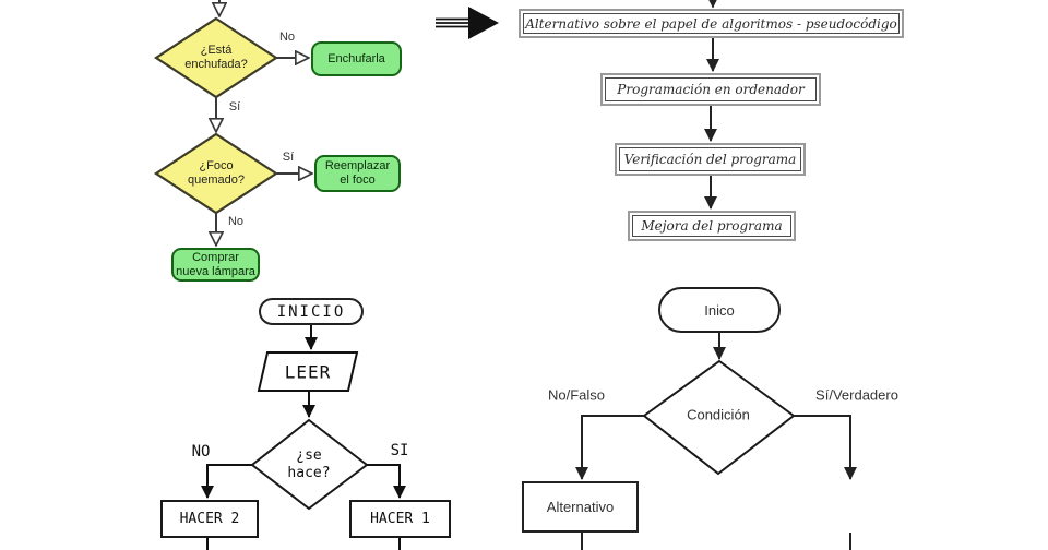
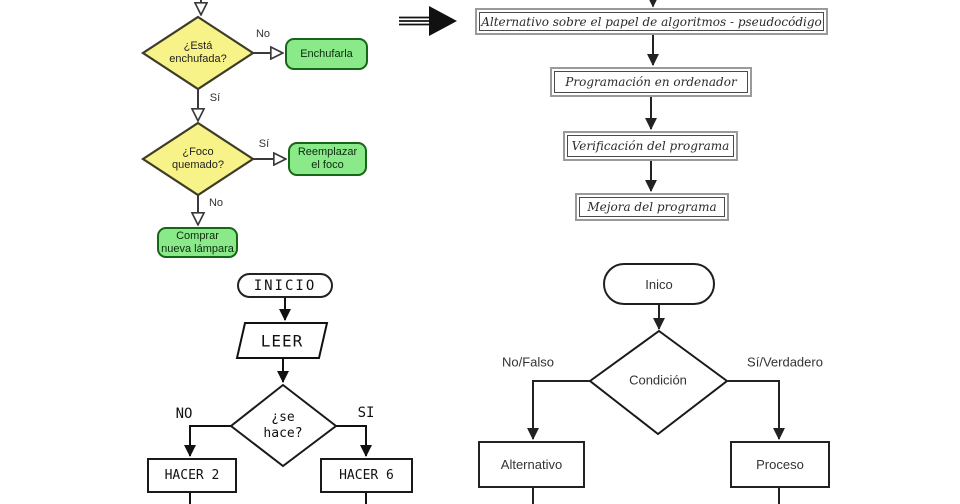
  ¿Está
  enchufada?
  No
  Enchufarla
  Sí
  ¿Foco
  quemado?
  Sí
  Reemplazar
  el foco
  No
  Comprar
  nueva lámpara
  Alternativo sobre el papel de algoritmos - pseudocódigo
  Programación en ordenador
  Verificación del programa
  Mejora del programa
  INICIO
  LEER
  ¿se
  hace?
  NO
  SI
  HACER 2
- HACER 1
+ HACER 6
  Inico
  Condición
  No/Falso
  Sí/Verdadero
  Alternativo
+ Proceso
